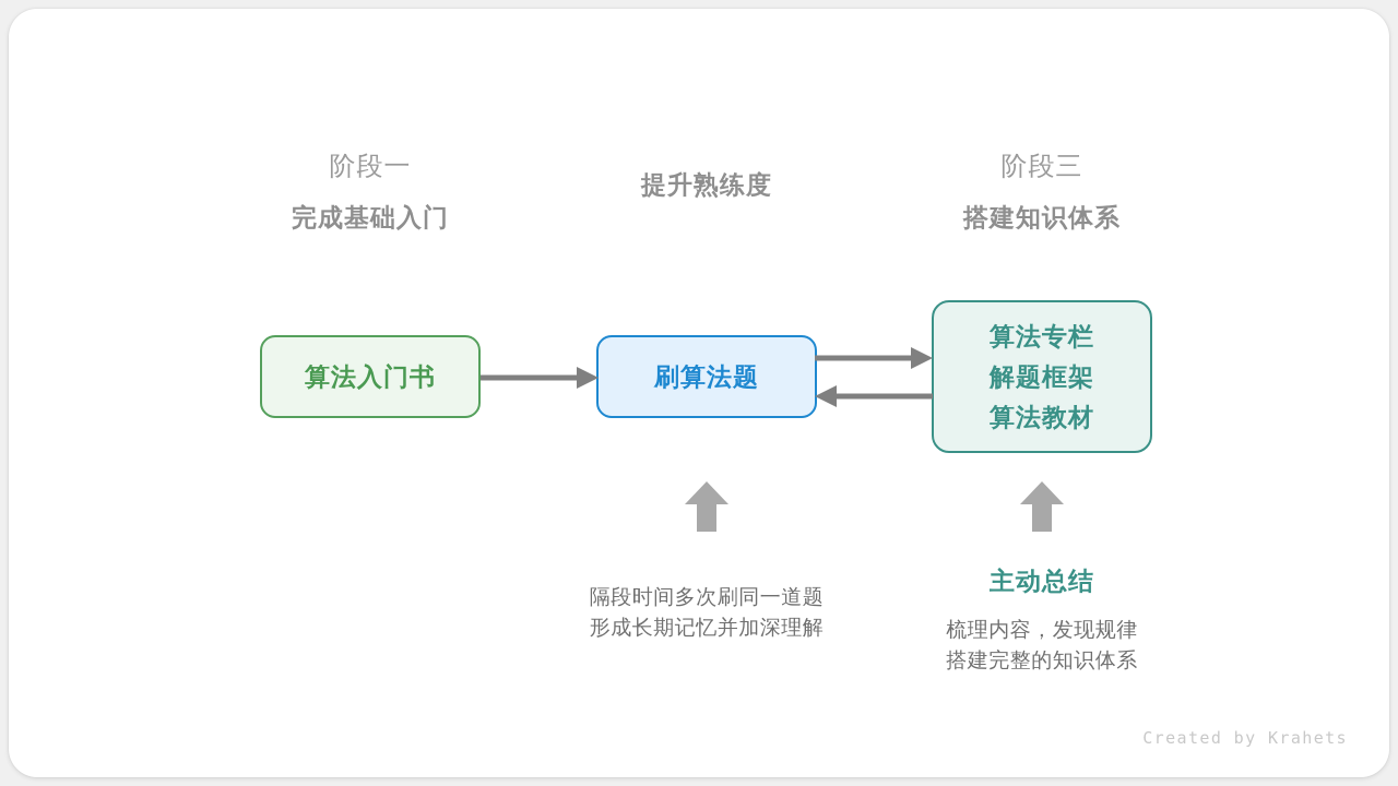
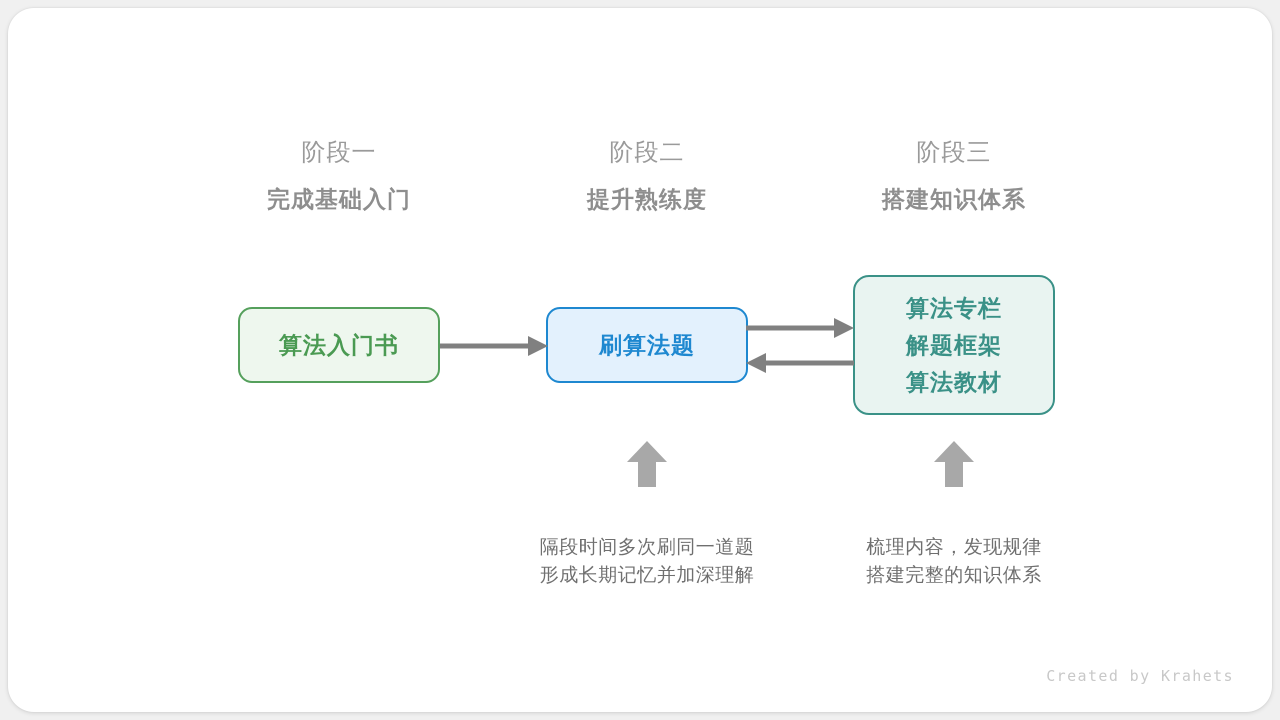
  阶段一
  完成基础入门
+ 阶段二
  提升熟练度
  阶段三
  搭建知识体系
  算法入门书
  刷算法题
  算法专栏
  解题框架
  算法教材
  隔段时间多次刷同一道题
  形成长期记忆并加深理解
- 主动总结
  梳理内容，发现规律
  搭建完整的知识体系
  Created by Krahets
